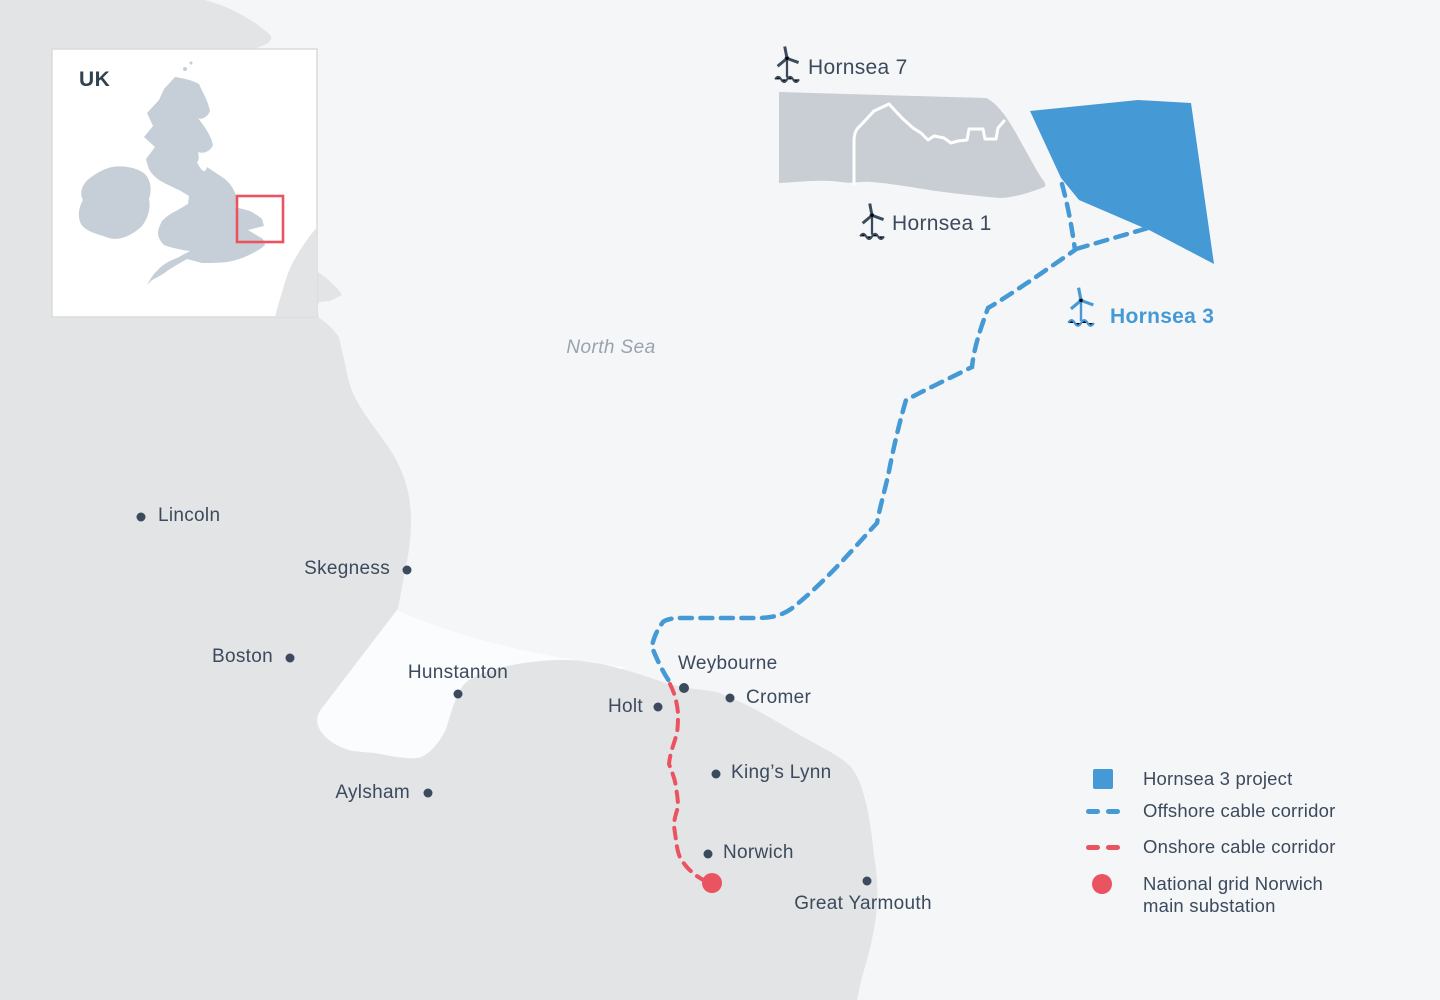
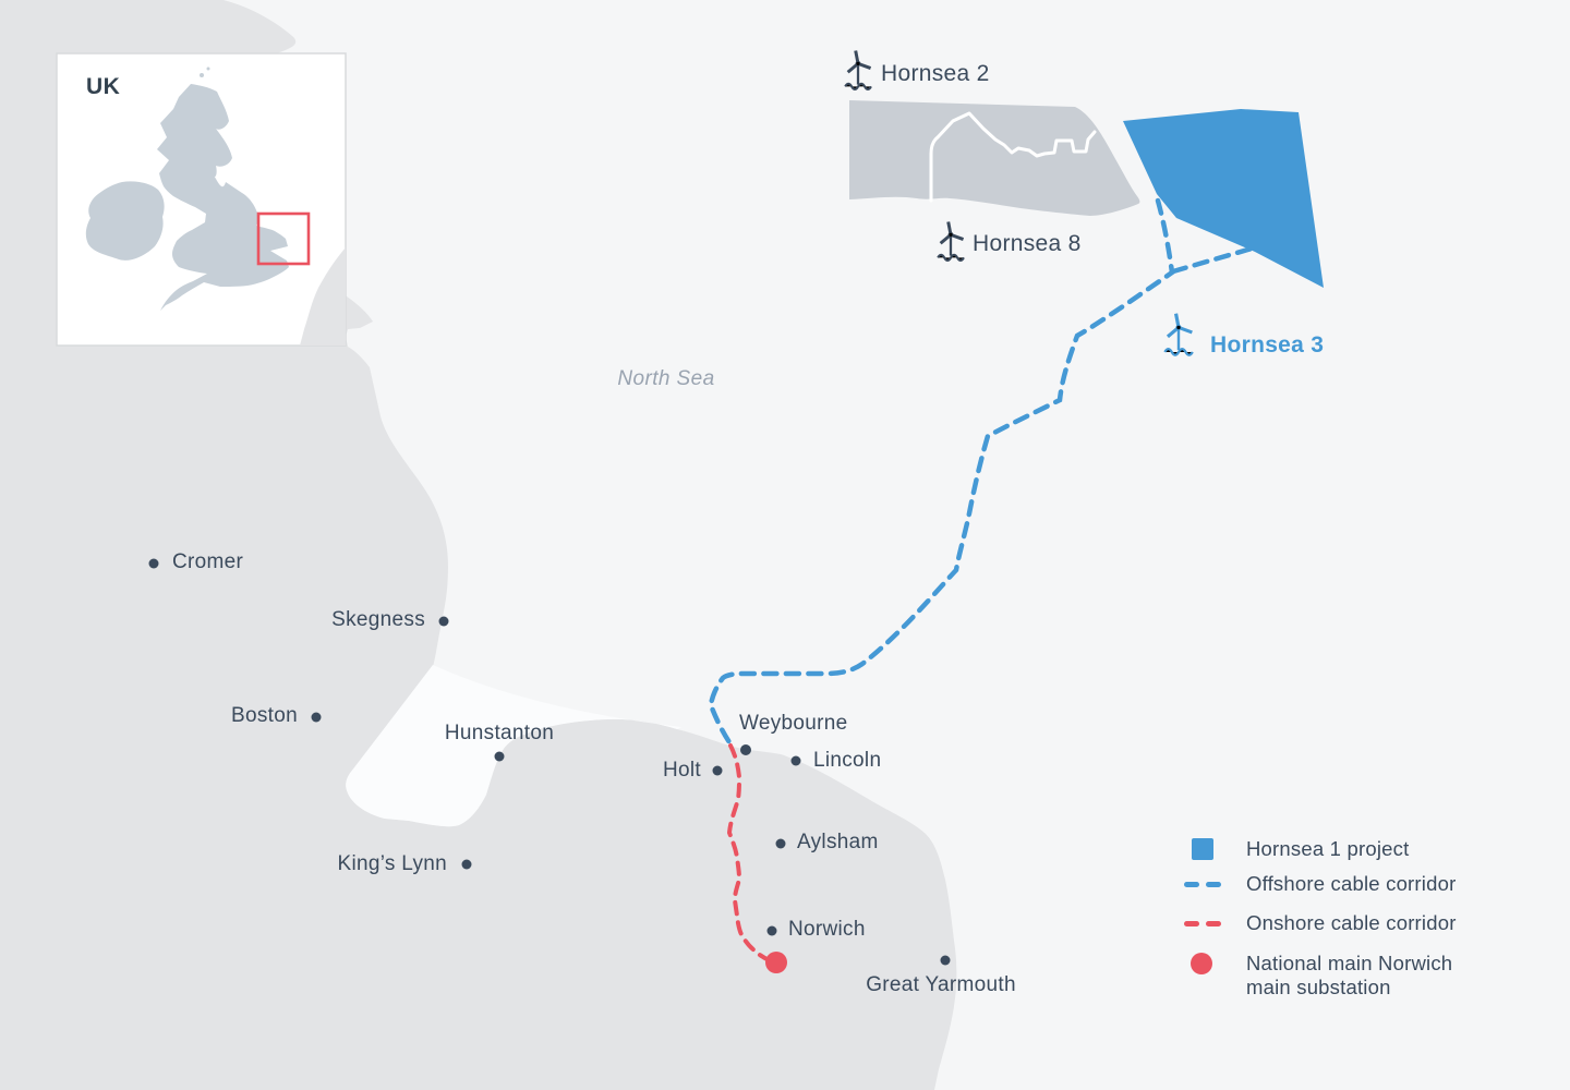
  UK
  North Sea
- Hornsea 7
+ Hornsea 2
- Hornsea 1
+ Hornsea 8
  Hornsea 3
- Lincoln
+ Cromer
  Skegness
  Boston
  Hunstanton
- Aylsham
+ King’s Lynn
  Holt
  Weybourne
- Cromer
+ Lincoln
- King’s Lynn
+ Aylsham
  Norwich
  Great Yarmouth
- Hornsea 3 project
+ Hornsea 1 project
  Offshore cable corridor
  Onshore cable corridor
- National grid Norwich main substation
+ National main Norwich main substation
